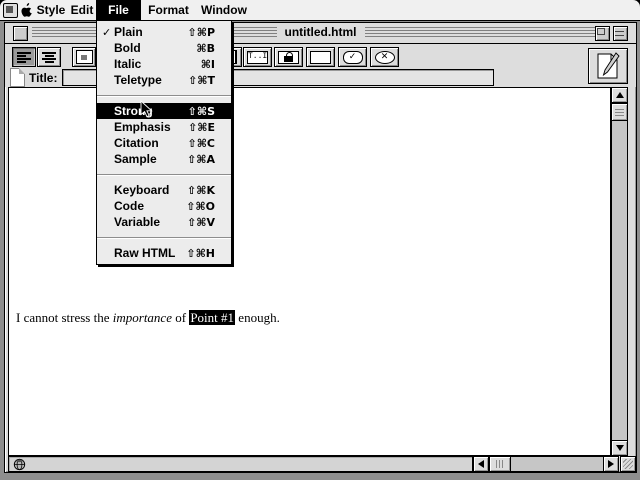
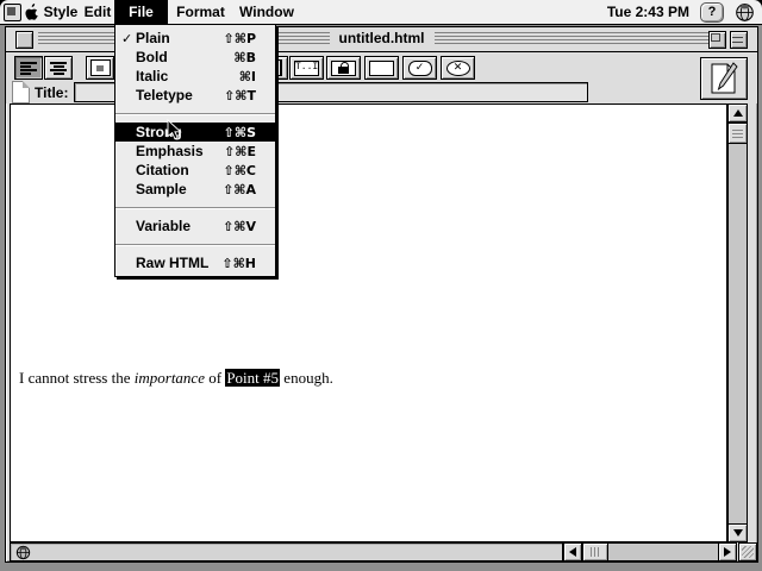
  untitled.html
  T..I
  ✓
  ✕
  Title:
- I cannot stress the importance of Point #1 enough.
+ I cannot stress the importance of Point #5 enough.
  Style
  Edit
  File
  Format
  Window
+ Tue 2:43 PM
+ ?
  ✓
  Plain
  ⇧⌘P
  Bold
  ⌘B
  Italic
  ⌘I
  Teletype
  ⇧⌘T
  ⇧⌘S
  Emphasis
  ⇧⌘E
  Citation
  ⇧⌘C
  Sample
  ⇧⌘A
- Keyboard
- ⇧⌘K
- Code
- ⇧⌘O
  Variable
  ⇧⌘V
  Raw HTML
  ⇧⌘H
